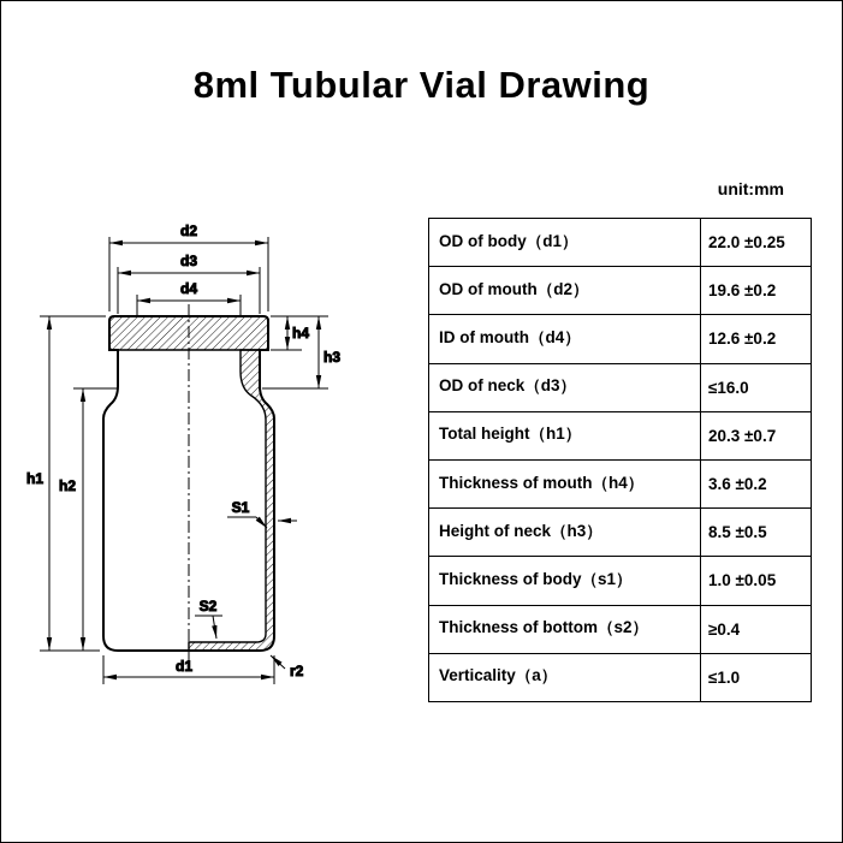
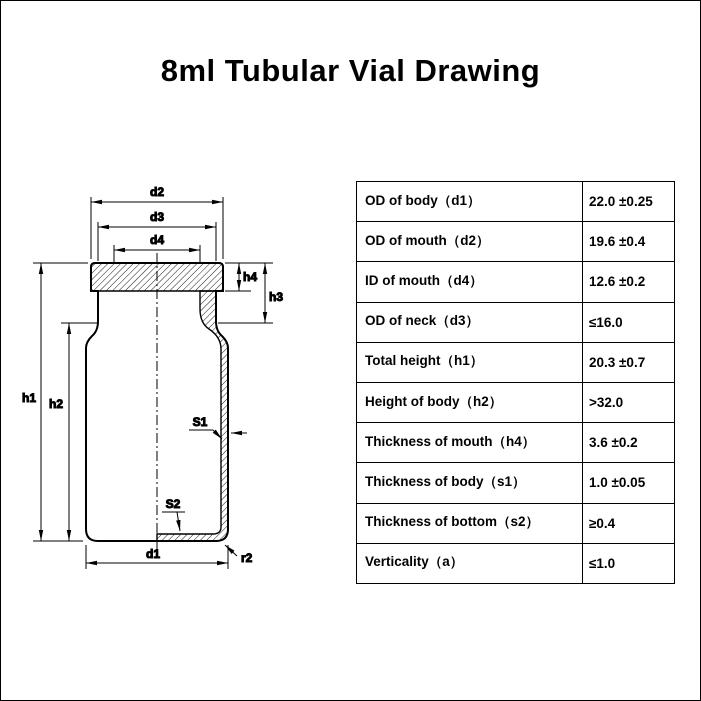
  8ml Tubular Vial Drawing
- unit:mm
  OD of body（d1）	22.0 ±0.25
- OD of mouth（d2）	19.6 ±0.2
+ OD of mouth（d2）	19.6 ±0.4
  ID of mouth（d4）	12.6 ±0.2
  OD of neck（d3）	≤16.0
  Total height（h1）	20.3 ±0.7
+ Height of body（h2）	>32.0
  Thickness of mouth（h4）	3.6 ±0.2
- Height of neck（h3）	8.5 ±0.5
  Thickness of body（s1）	1.0 ±0.05
  Thickness of bottom（s2）	≥0.4
  Verticality（a）	≤1.0
  d2
  d3
  d4
  h4
  h3
  h1
  h2
  d1
  S1
  S2
  r2
